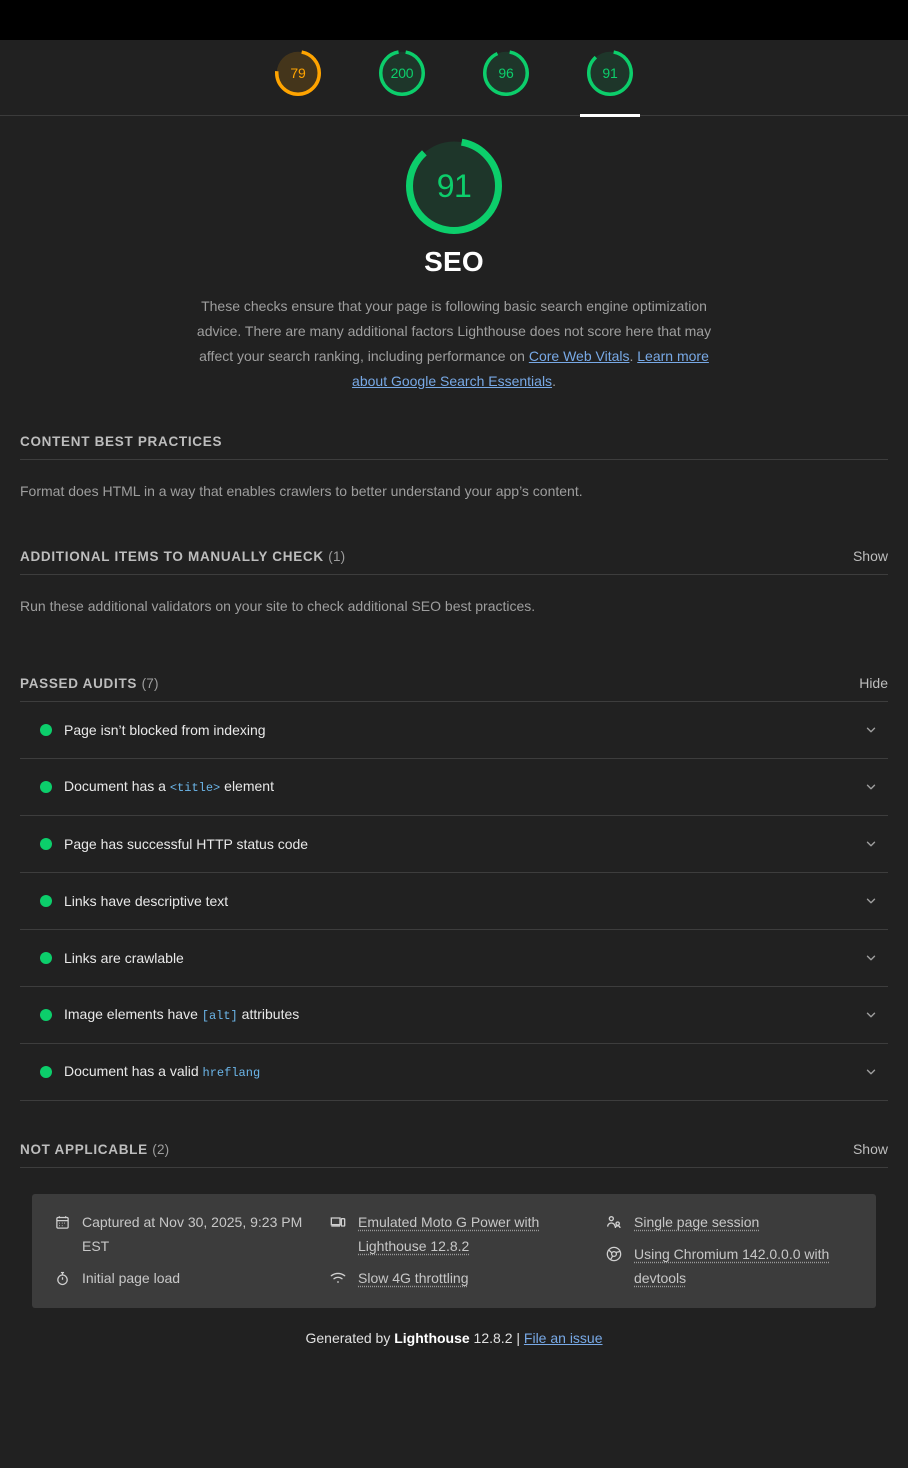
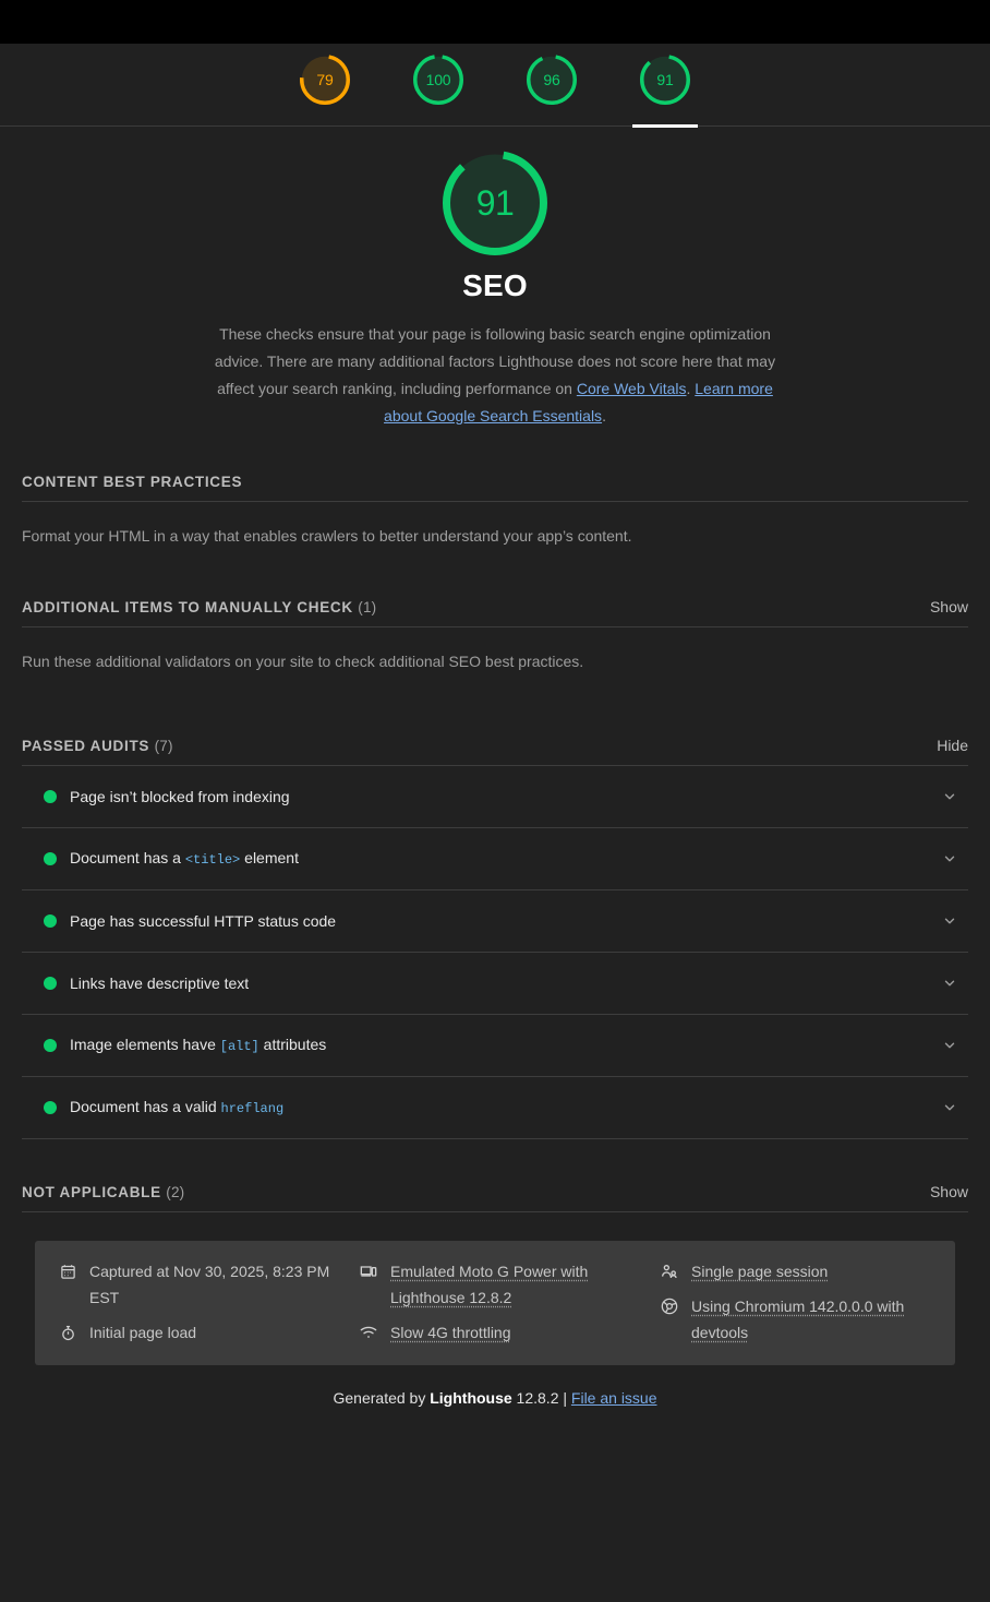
  79
- 200
+ 100
  96
  91
  91
  SEO
  These checks ensure that your page is following basic search engine optimization advice. There are many additional factors Lighthouse does not score here that may affect your search ranking, including performance on Core Web Vitals. Learn more about Google Search Essentials.
  CONTENT BEST PRACTICES
- Format does HTML in a way that enables crawlers to better understand your app’s content.
+ Format your HTML in a way that enables crawlers to better understand your app’s content.
  ADDITIONAL ITEMS TO MANUALLY CHECK (1)
  Show
  Run these additional validators on your site to check additional SEO best practices.
  PASSED AUDITS (7)
  Hide
  Page isn’t blocked from indexing
  Document has a <title> element
  Page has successful HTTP status code
  Links have descriptive text
- Links are crawlable
  Image elements have [alt] attributes
  Document has a valid hreflang
  NOT APPLICABLE (2)
  Show
- Captured at Nov 30, 2025, 9:23 PM EST
+ Captured at Nov 30, 2025, 8:23 PM EST
  Initial page load
  Emulated Moto G Power with Lighthouse 12.8.2
  Slow 4G throttling
  Single page session
  Using Chromium 142.0.0.0 with devtools
  Generated by Lighthouse 12.8.2 | File an issue
